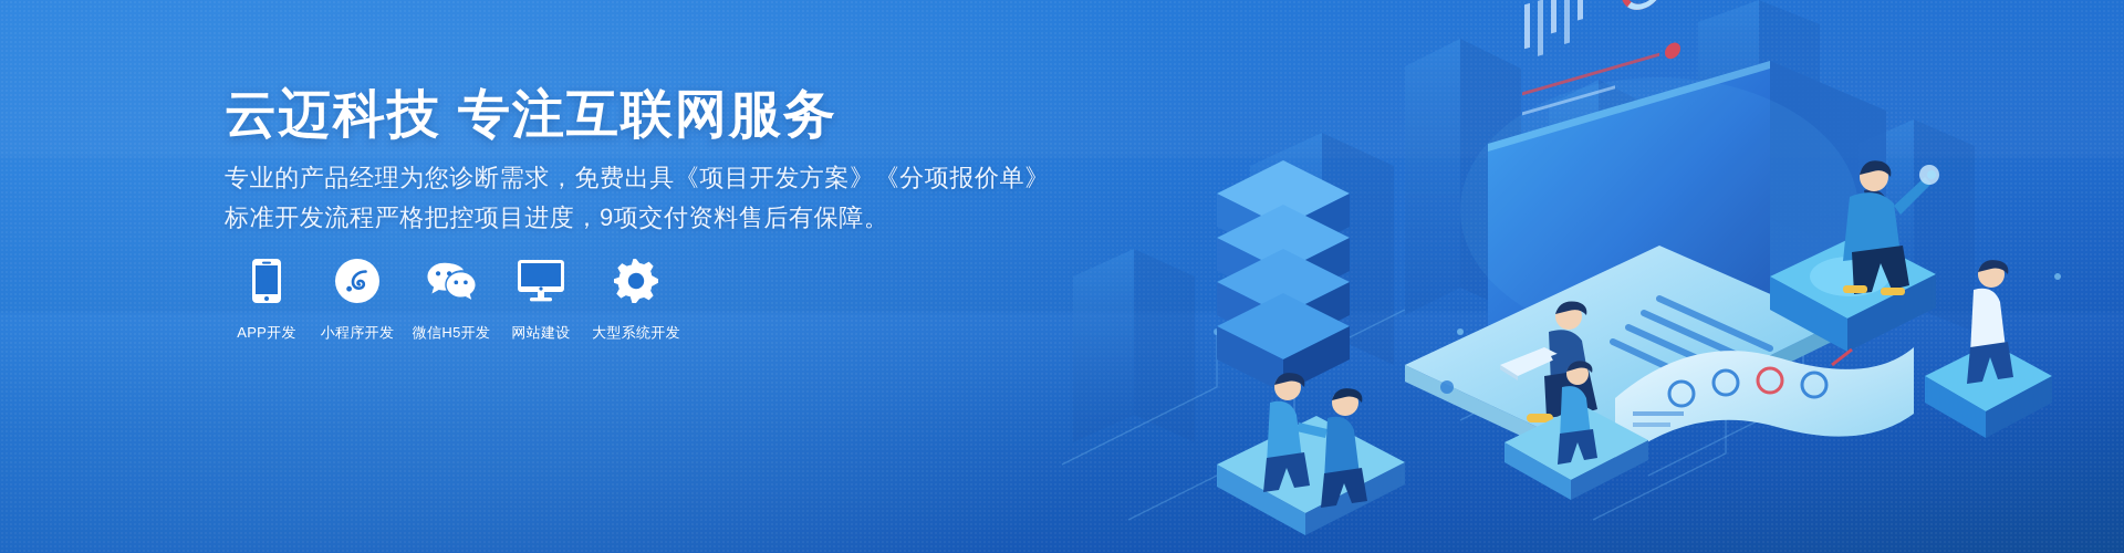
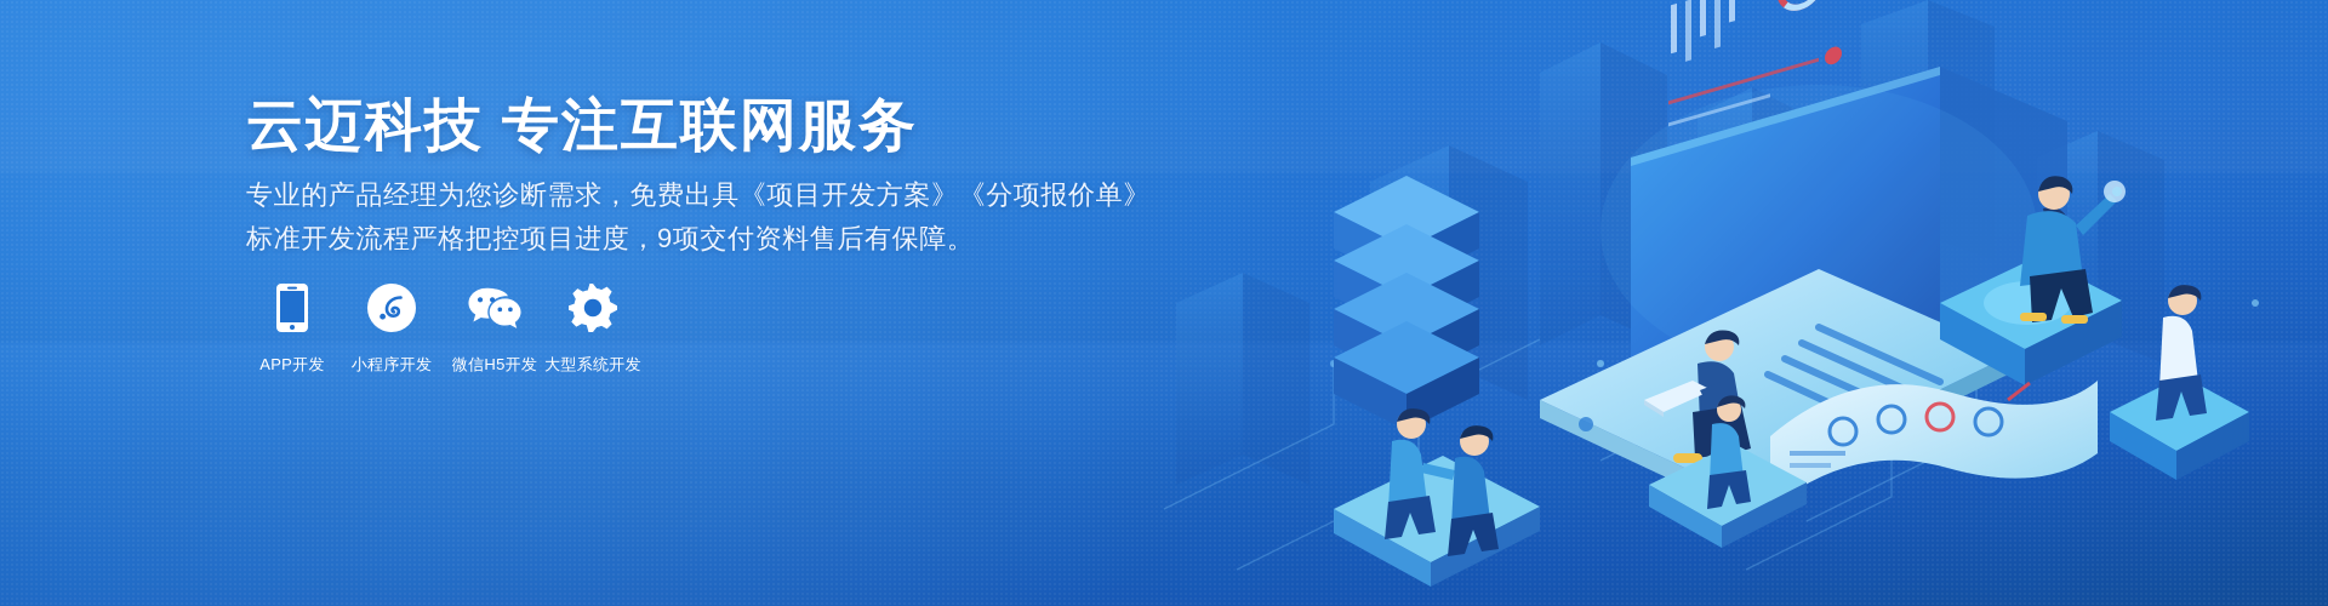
  云迈科技 专注互联网服务
  专业的产品经理为您诊断需求，免费出具《项目开发方案》《分项报价单》
  标准开发流程严格把控项目进度，9项交付资料售后有保障。
  APP开发
  小程序开发
  微信H5开发
- 网站建设
  大型系统开发
